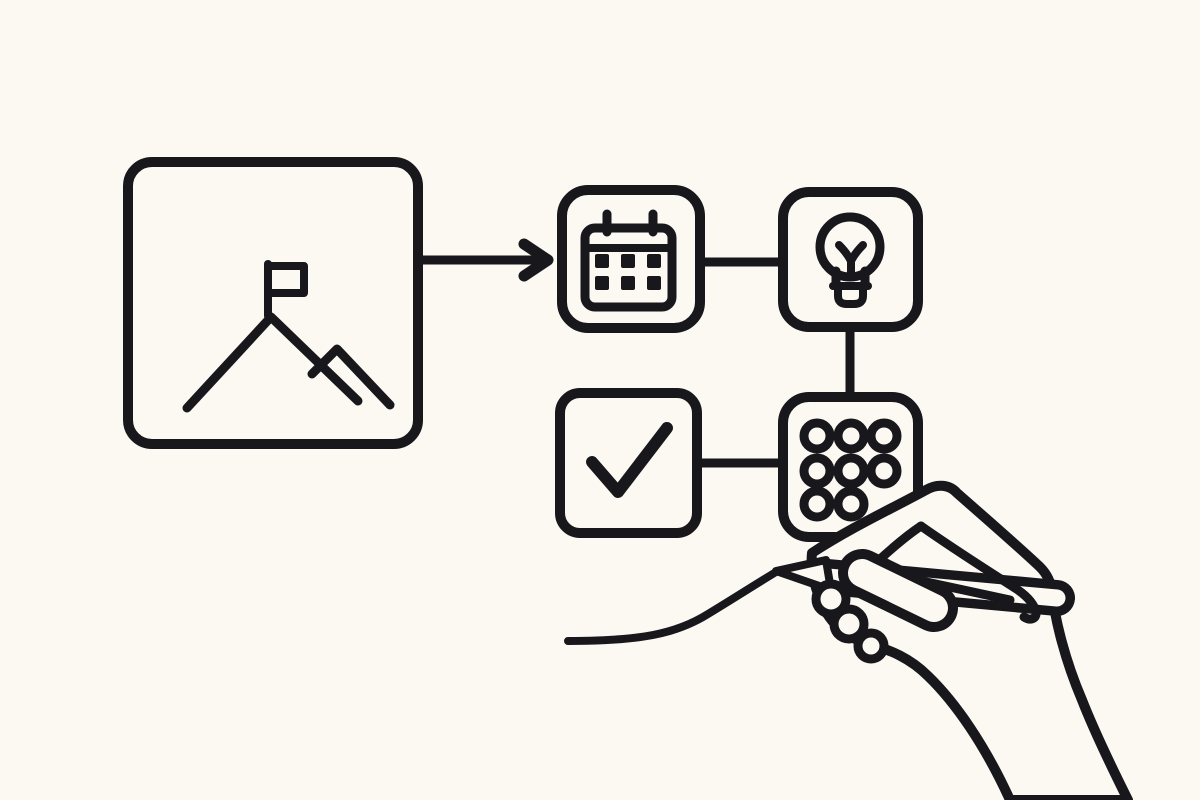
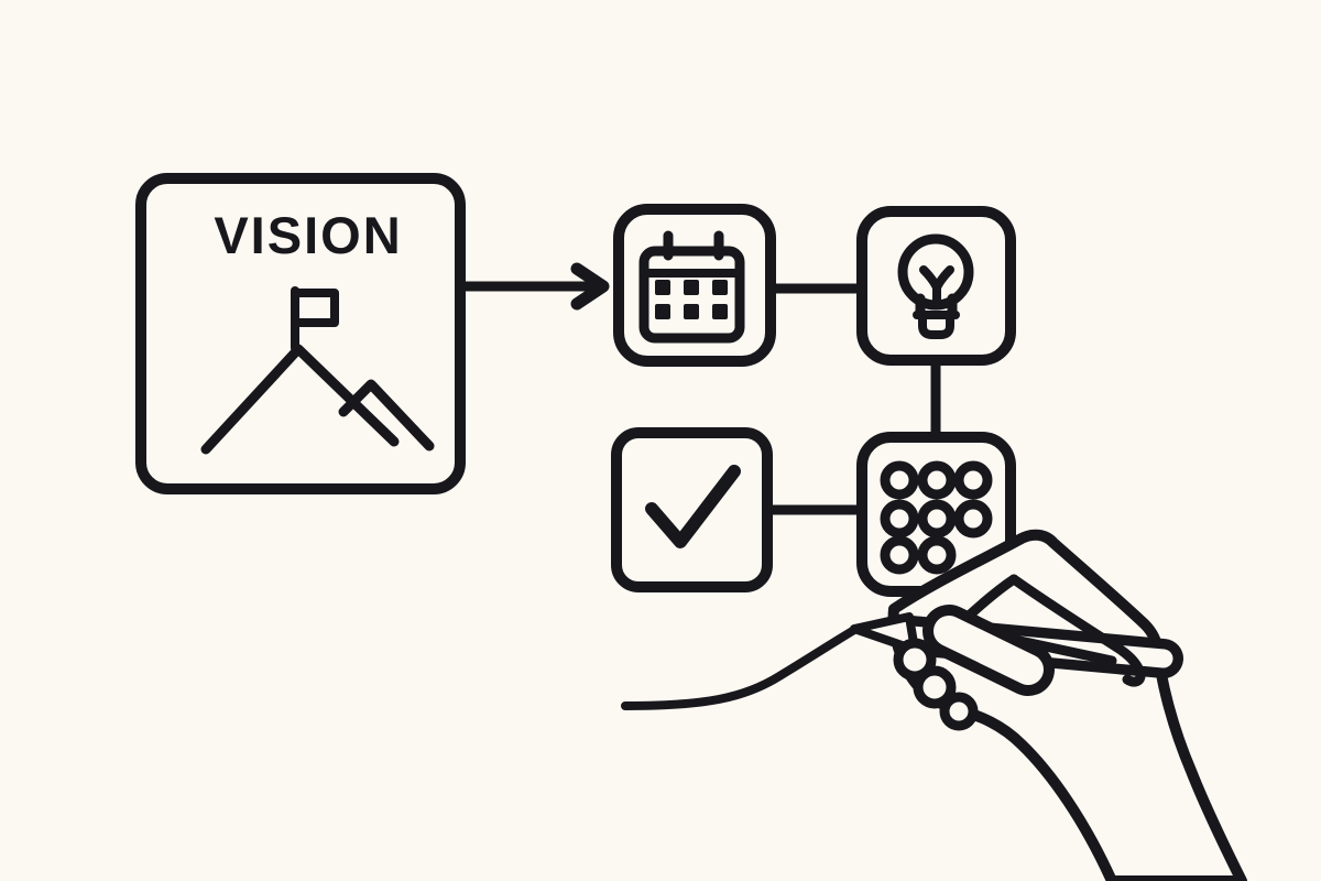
+ VISION
